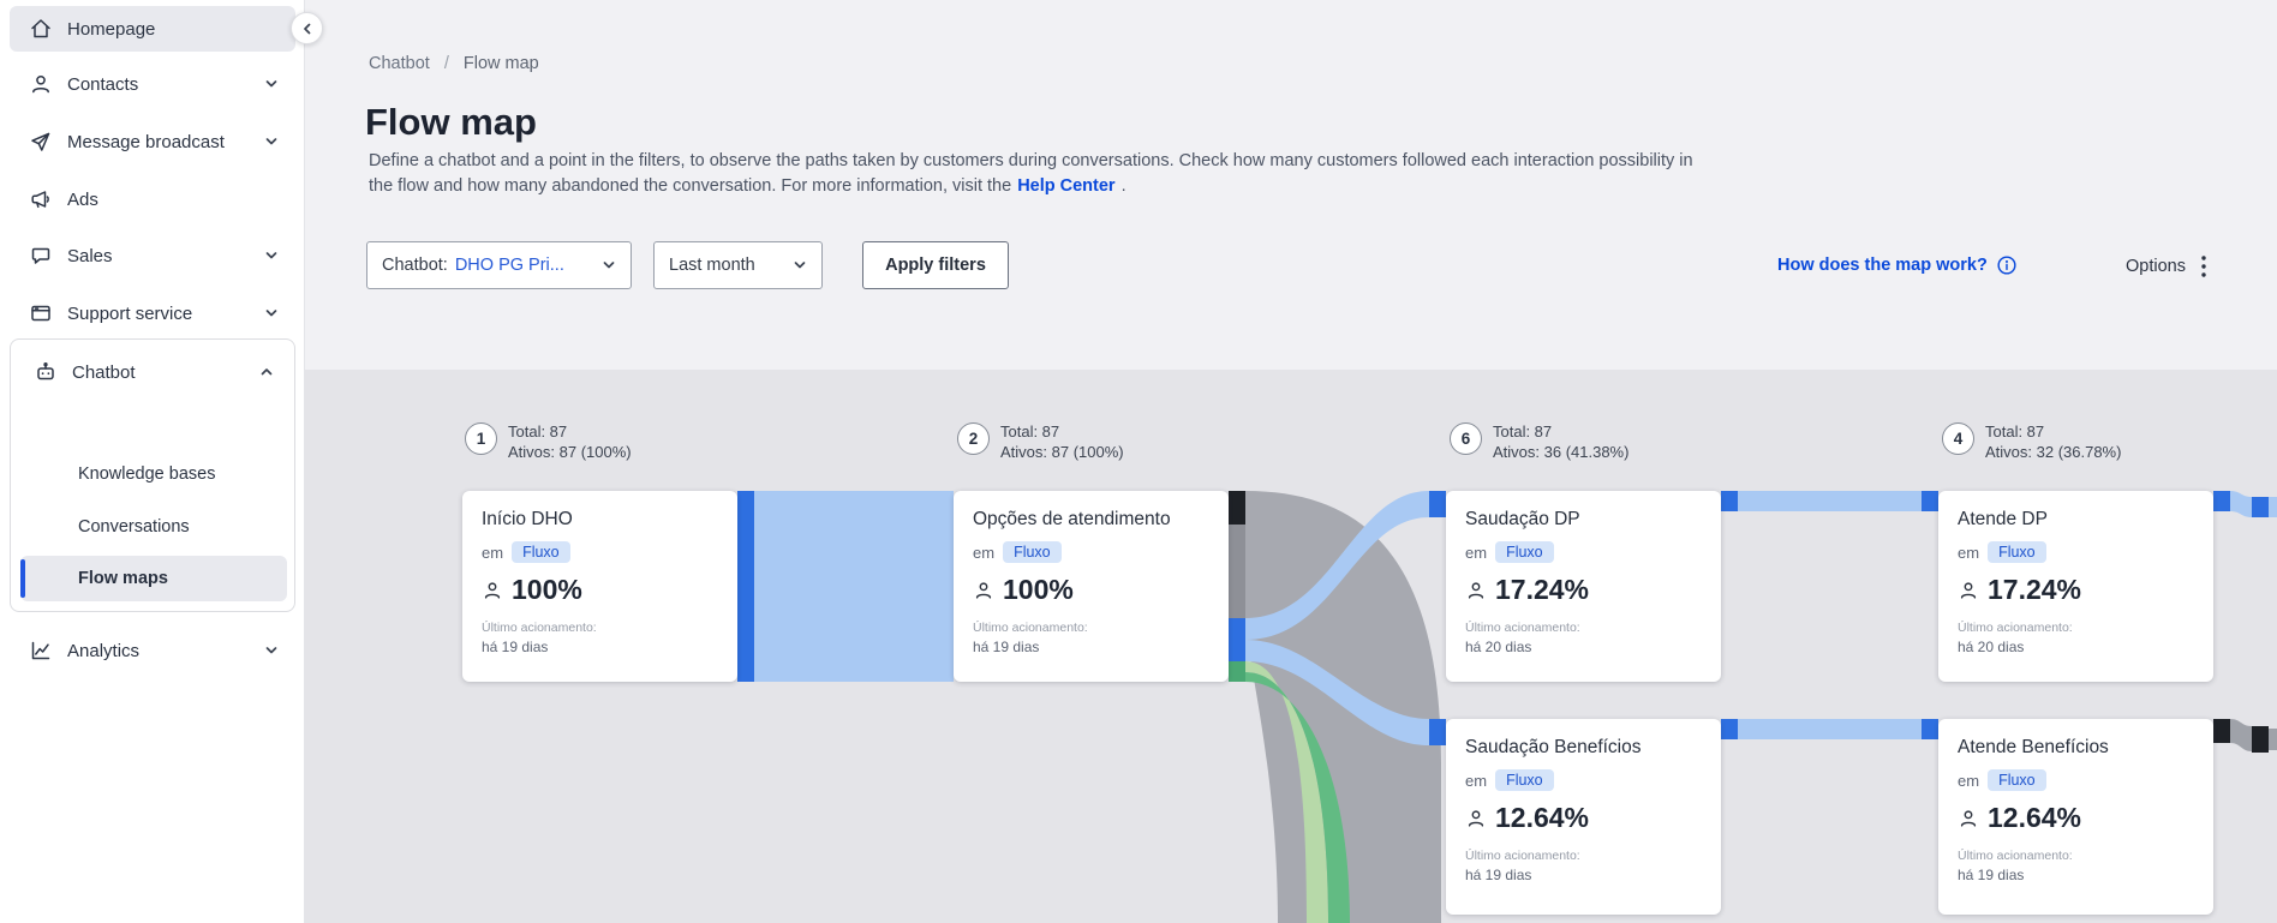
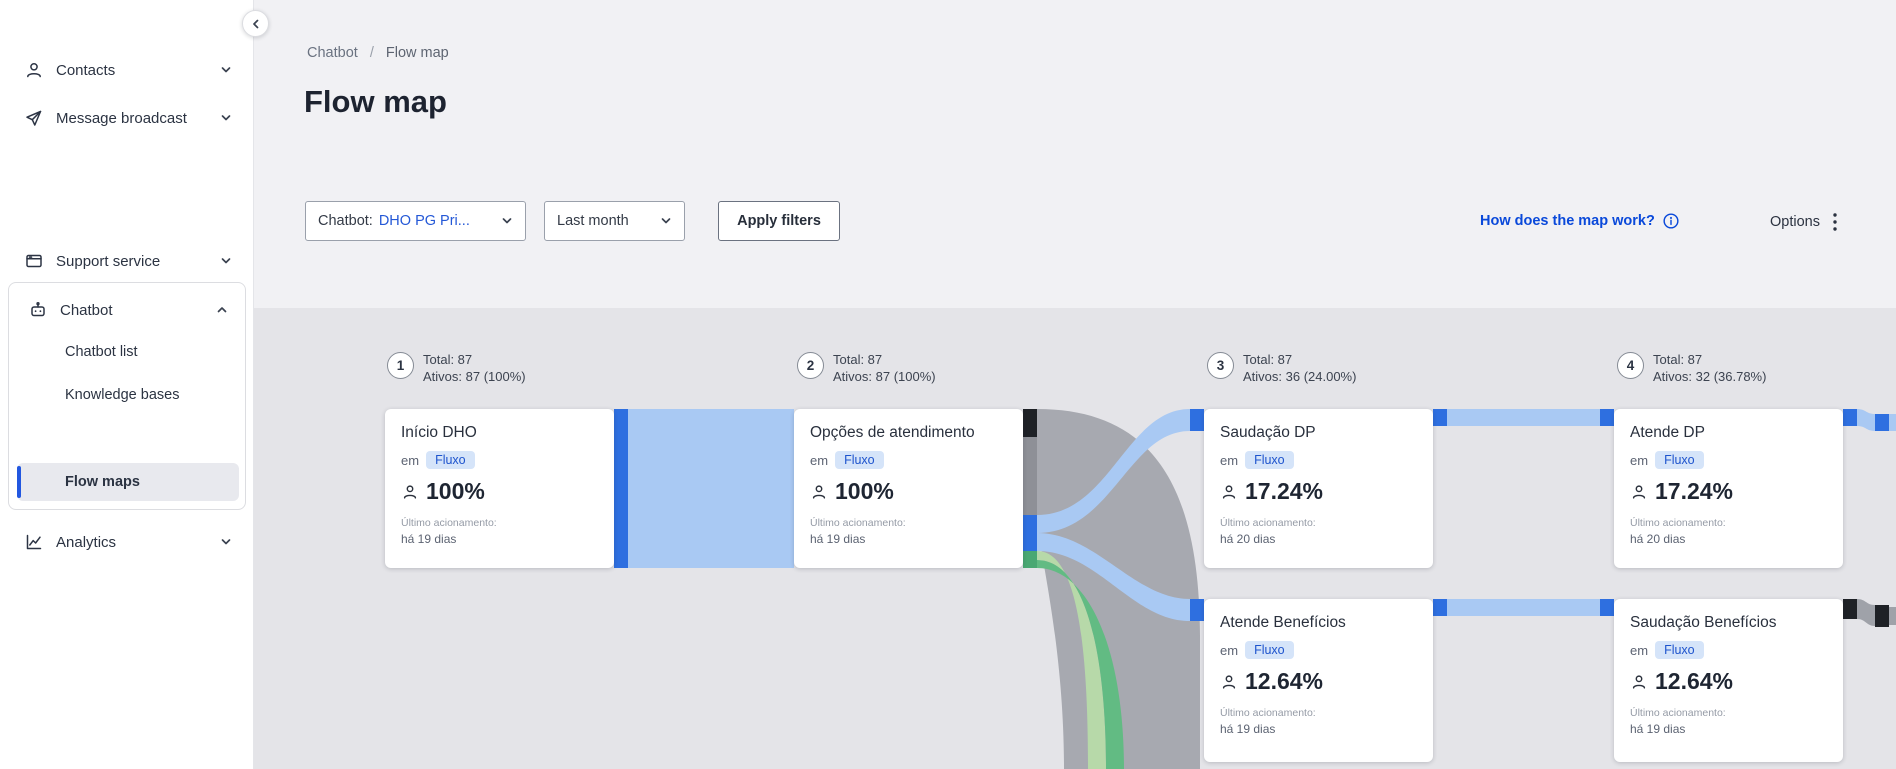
- Homepage
  Contacts
  Message broadcast
- Ads
- Sales
  Support service
  Chatbot
+ Chatbot list
  Knowledge bases
- Conversations
  Flow maps
  Analytics
  Chatbot / Flow map
  Flow map
- Define a chatbot and a point in the filters, to observe the paths taken by customers during conversations. Check how many customers followed each interaction possibility in the flow and how many abandoned the conversation. For more information, visit the Help Center .
  Chatbot:
  DHO PG Pri...
  Last month
  Apply filters
  How does the map work?
  Options
  1
  Total: 87
  Ativos: 87 (100%)
  2
  Total: 87
  Ativos: 87 (100%)
- 6
+ 3
  Total: 87
- Ativos: 36 (41.38%)
+ Ativos: 36 (24.00%)
  4
  Total: 87
  Ativos: 32 (36.78%)
  Início DHO
  em
  Fluxo
  100%
  Último acionamento:
  há 19 dias
  Opções de atendimento
  em
  Fluxo
  100%
  Último acionamento:
  há 19 dias
  Saudação DP
  em
  Fluxo
  17.24%
  Último acionamento:
  há 20 dias
  Atende DP
  em
  Fluxo
  17.24%
  Último acionamento:
  há 20 dias
- Saudação Benefícios
+ Atende Benefícios
  em
  Fluxo
  12.64%
  Último acionamento:
  há 19 dias
- Atende Benefícios
+ Saudação Benefícios
  em
  Fluxo
  12.64%
  Último acionamento:
  há 19 dias
